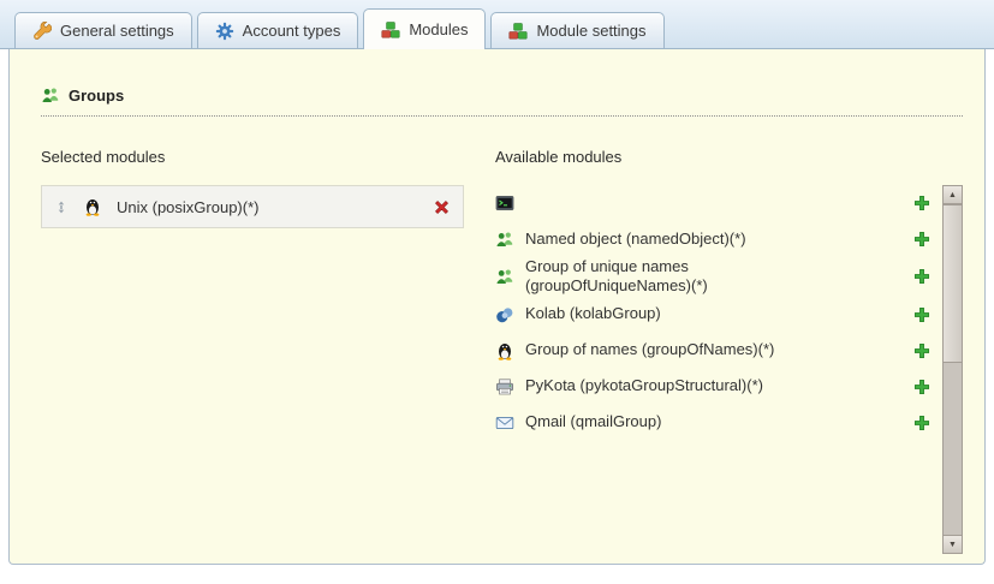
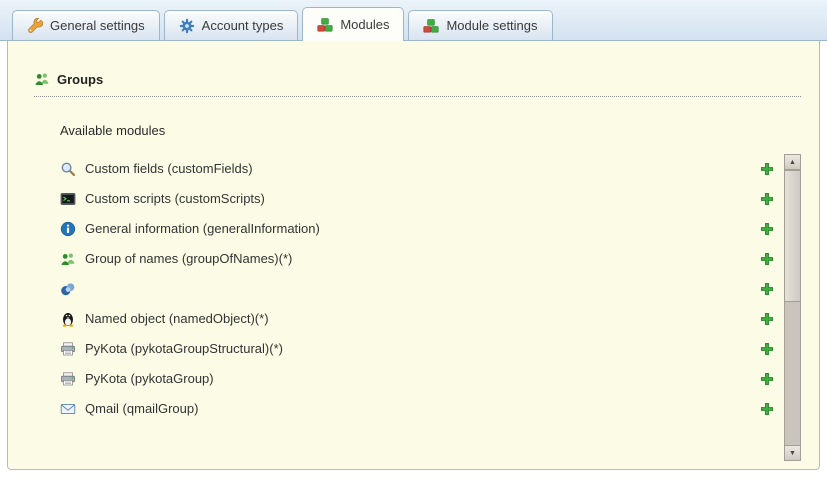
  General settings
  Account types
  Modules
  Module settings
  Groups
- Selected modules
- Unix (posixGroup)(*)
  Available modules
+ Custom fields (customFields)
+ Custom scripts (customScripts)
+ General information (generalInformation)
- Named object (namedObject)(*)
+ Group of names (groupOfNames)(*)
- Group of unique names (groupOfUniqueNames)(*)
- Kolab (kolabGroup)
- Group of names (groupOfNames)(*)
+ Named object (namedObject)(*)
  PyKota (pykotaGroupStructural)(*)
+ PyKota (pykotaGroup)
  Qmail (qmailGroup)
